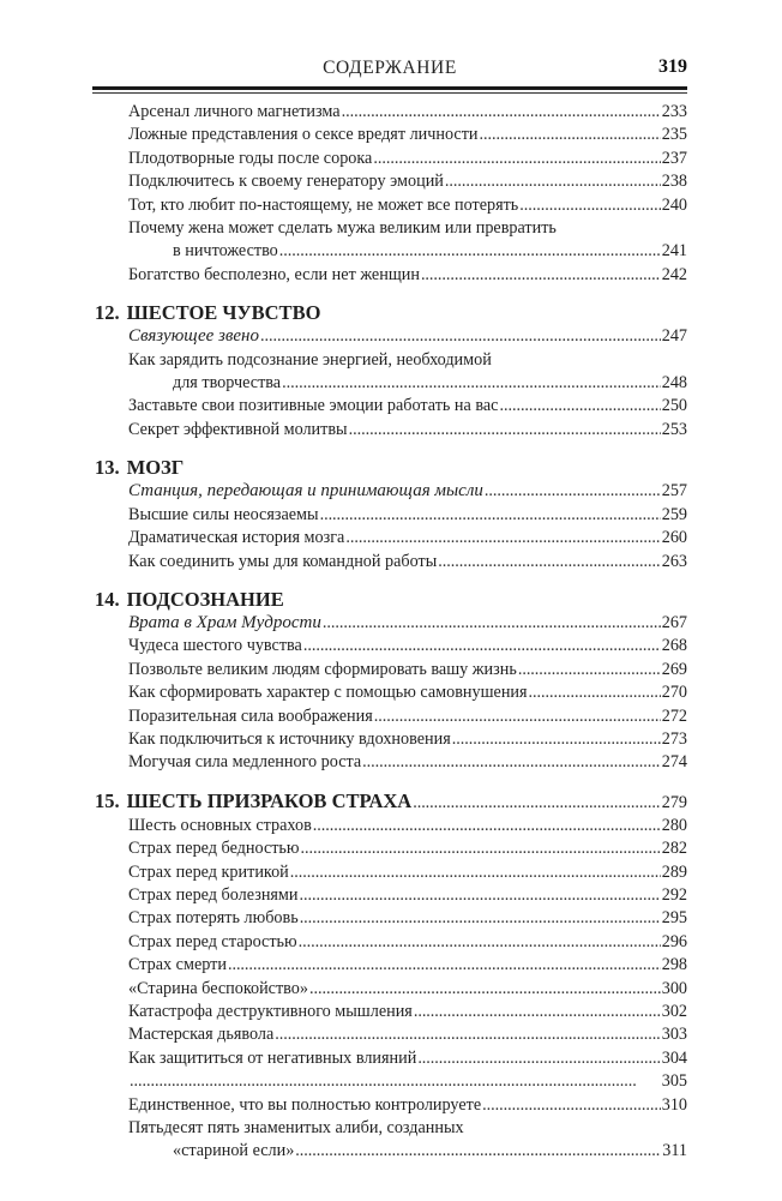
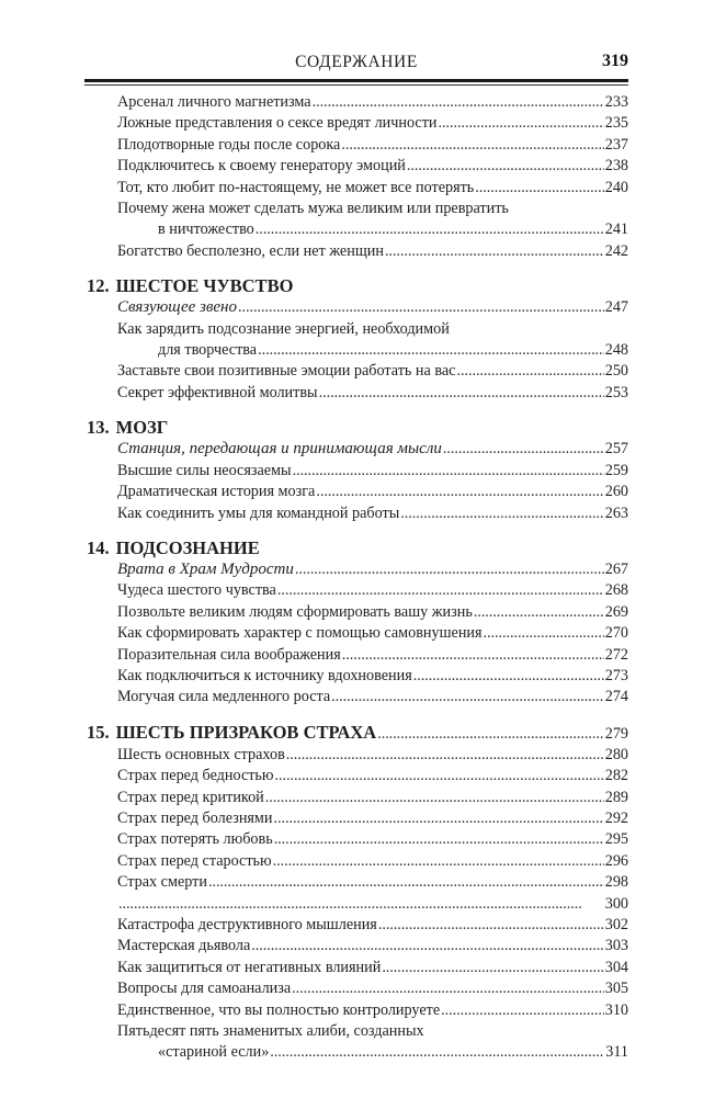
  СОДЕРЖАНИЕ
  319
  Арсенал личного магнетизма
  233
  Ложные представления о сексе вредят личности
  235
  Плодотворные годы после сорока
  237
  Подключитесь к своему генератору эмоций
  238
  Тот, кто любит по-настоящему, не может все потерять
  240
  Почему жена может сделать мужа великим или превратить
  в ничтожество
  241
  Богатство бесполезно, если нет женщин
  242
  12.
  ШЕСТОЕ ЧУВСТВО
  Связующее звено
  247
  Как зарядить подсознание энергией, необходимой
  для творчества
  248
  Заставьте свои позитивные эмоции работать на вас
  250
  Секрет эффективной молитвы
  253
  13.
  МОЗГ
  Станция, передающая и принимающая мысли
  257
  Высшие силы неосязаемы
  259
  Драматическая история мозга
  260
  Как соединить умы для командной работы
  263
  14.
  ПОДСОЗНАНИЕ
  Врата в Храм Мудрости
  267
  Чудеса шестого чувства
  268
  Позвольте великим людям сформировать вашу жизнь
  269
  Как сформировать характер с помощью самовнушения
  270
  Поразительная сила воображения
  272
  Как подключиться к источнику вдохновения
  273
  Могучая сила медленного роста
  274
  15.
  ШЕСТЬ ПРИЗРАКОВ СТРАХА
  279
  Шесть основных страхов
  280
  Страх перед бедностью
  282
  Страх перед критикой
  289
  Страх перед болезнями
  292
  Страх потерять любовь
  295
  Страх перед старостью
  296
  Страх смерти
  298
- «Старина беспокойство»
  300
  Катастрофа деструктивного мышления
  302
  Мастерская дьявола
  303
  Как защититься от негативных влияний
  304
+ Вопросы для самоанализа
  305
  Единственное, что вы полностью контролируете
  310
  Пятьдесят пять знаменитых алиби, созданных
  «стариной если»
  311
